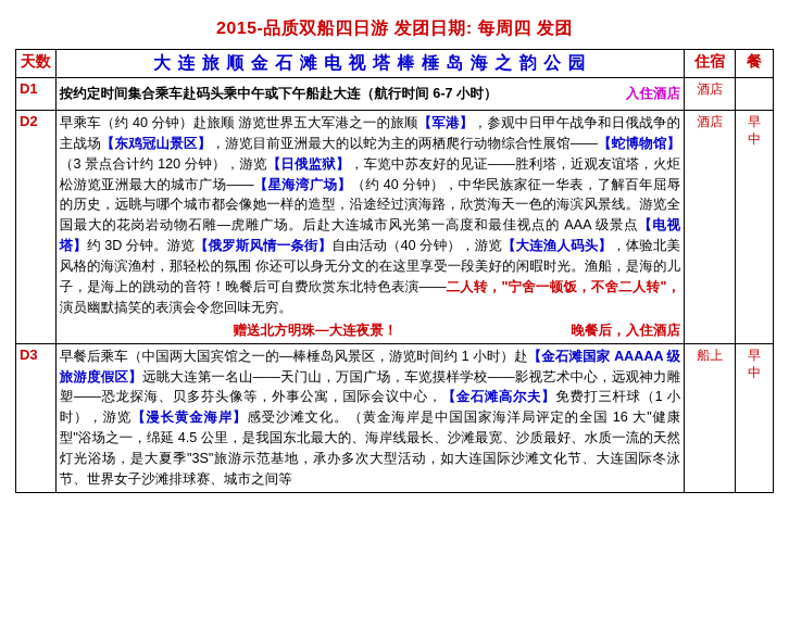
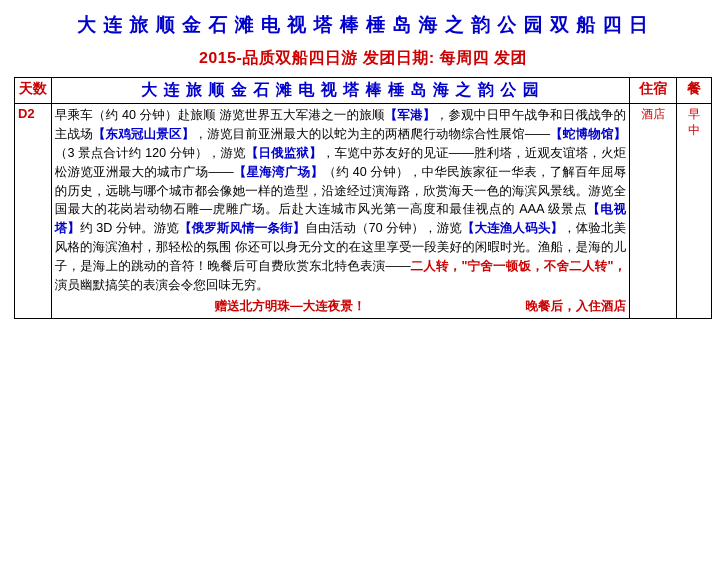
+ 大 连 旅 顺 金 石 滩 电 视 塔 棒 棰 岛 海 之 韵 公 园 双 船 四 日
  2015-品质双船四日游 发团日期: 每周四 发团
  天数	大 连 旅 顺 金 石 滩 电 视 塔 棒 棰 岛 海 之 韵 公 园	住宿	餐
- D1	按约定时间集合乘车赴码头乘中午或下午船赴大连（航行时间 6-7 小时） 入住酒店	酒店
- D2	早乘车（约 40 分钟）赴旅顺 游览世界五大军港之一的旅顺【军港】，参观中日甲午战争和日俄战争的主战场【东鸡冠山景区】，游览目前亚洲最大的以蛇为主的两栖爬行动物综合性展馆——【蛇博物馆】（3 景点合计约 120 分钟），游览【日俄监狱】，车览中苏友好的见证——胜利塔，近观友谊塔，火炬松游览亚洲最大的城市广场——【星海湾广场】（约 40 分钟），中华民族家征一华表，了解百年屈辱的历史，远眺与哪个城市都会像她一样的造型，沿途经过演海路，欣赏海天一色的海滨风景线。游览全国最大的花岗岩动物石雕—虎雕广场。后赴大连城市风光第一高度和最佳视点的 AAA 级景点【电视塔】约 3D 分钟。游览【俄罗斯风情一条街】自由活动（40 分钟），游览【大连渔人码头】，体验北美风格的海滨渔村，那轻松的氛围 你还可以身无分文的在这里享受一段美好的闲暇时光。渔船，是海的儿子，是海上的跳动的音符！晚餐后可自费欣赏东北特色表演——二人转，"宁舍一顿饭，不舍二人转"，演员幽默搞笑的表演会令您回味无穷。 赠送北方明珠—大连夜景！ 晚餐后，入住酒店	酒店	早 中
+ D2	早乘车（约 40 分钟）赴旅顺 游览世界五大军港之一的旅顺【军港】，参观中日甲午战争和日俄战争的主战场【东鸡冠山景区】，游览目前亚洲最大的以蛇为主的两栖爬行动物综合性展馆——【蛇博物馆】（3 景点合计约 120 分钟），游览【日俄监狱】，车览中苏友好的见证——胜利塔，近观友谊塔，火炬松游览亚洲最大的城市广场——【星海湾广场】（约 40 分钟），中华民族家征一华表，了解百年屈辱的历史，远眺与哪个城市都会像她一样的造型，沿途经过演海路，欣赏海天一色的海滨风景线。游览全国最大的花岗岩动物石雕—虎雕广场。后赴大连城市风光第一高度和最佳视点的 AAA 级景点【电视塔】约 3D 分钟。游览【俄罗斯风情一条街】自由活动（70 分钟），游览【大连渔人码头】，体验北美风格的海滨渔村，那轻松的氛围 你还可以身无分文的在这里享受一段美好的闲暇时光。渔船，是海的儿子，是海上的跳动的音符！晚餐后可自费欣赏东北特色表演——二人转，"宁舍一顿饭，不舍二人转"，演员幽默搞笑的表演会令您回味无穷。 赠送北方明珠—大连夜景！ 晚餐后，入住酒店	酒店	早 中
- D3	早餐后乘车（中国两大国宾馆之一的—棒棰岛风景区，游览时间约 1 小时）赴【金石滩国家 AAAAA 级旅游度假区】远眺大连第一名山——天门山，万国广场，车览摸样学校——影视艺术中心，远观神力雕塑——恐龙探海、贝多芬头像等，外事公寓，国际会议中心，【金石滩高尔夫】免费打三杆球（1 小时），游览【漫长黄金海岸】感受沙滩文化。（黄金海岸是中国国家海洋局评定的全国 16 大"健康型"浴场之一，绵延 4.5 公里，是我国东北最大的、海岸线最长、沙滩最宽、沙质最好、水质一流的天然灯光浴场，是大夏季"3S"旅游示范基地，承办多次大型活动，如大连国际沙滩文化节、大连国际冬泳节、世界女子沙滩排球赛、城市之间等	船上	早 中
